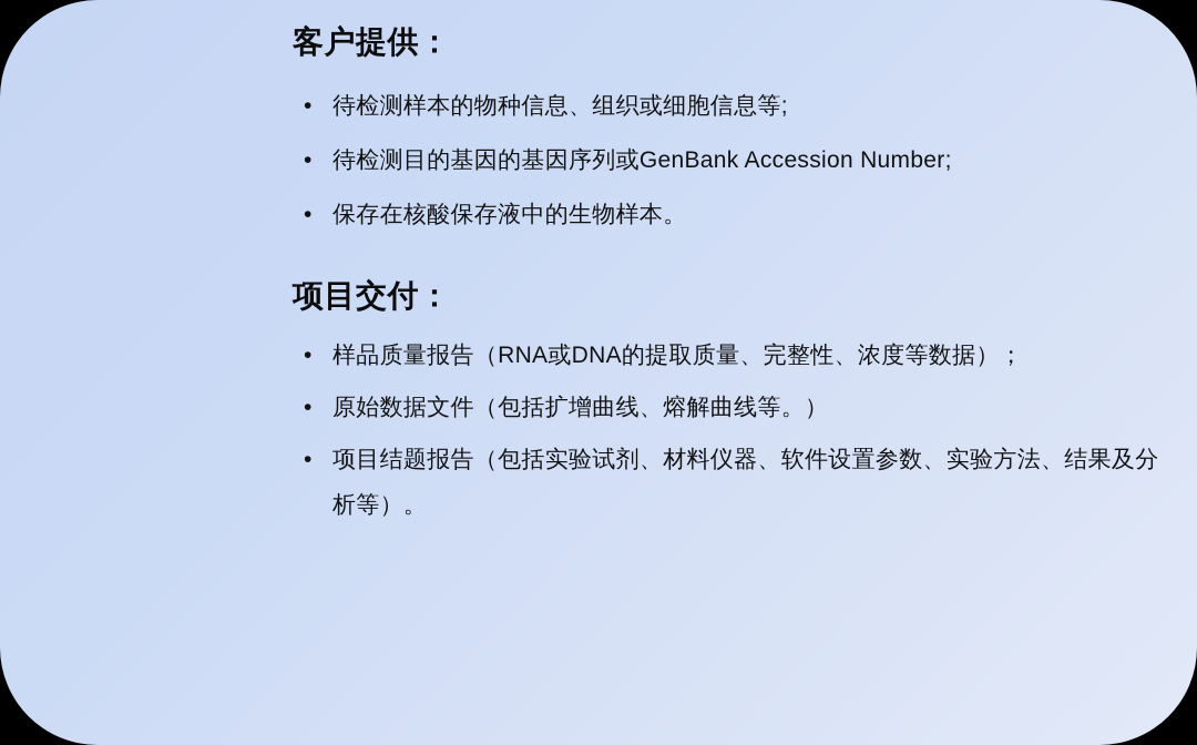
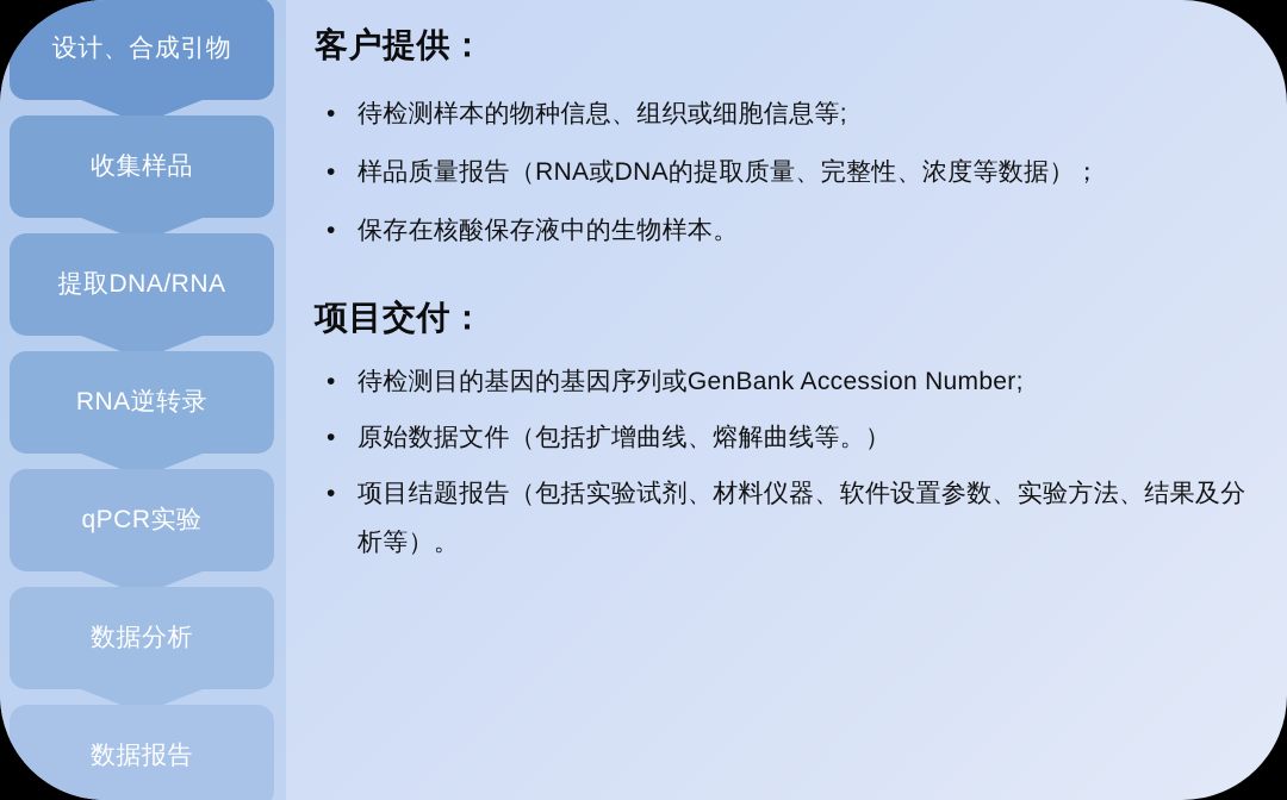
+ 设计、合成引物
+ 收集样品
+ 提取DNA/RNA
+ RNA逆转录
+ qPCR实验
+ 数据分析
+ 数据报告
  客户提供：
  •
  待检测样本的物种信息、组织或细胞信息等;
  •
- 待检测目的基因的基因序列或GenBank Accession Number;
+ 样品质量报告（RNA或DNA的提取质量、完整性、浓度等数据）；
  •
  保存在核酸保存液中的生物样本。
  项目交付：
  •
- 样品质量报告（RNA或DNA的提取质量、完整性、浓度等数据）；
+ 待检测目的基因的基因序列或GenBank Accession Number;
  •
  原始数据文件（包括扩增曲线、熔解曲线等。）
  •
  项目结题报告（包括实验试剂、材料仪器、软件设置参数、实验方法、结果及分析等）。
